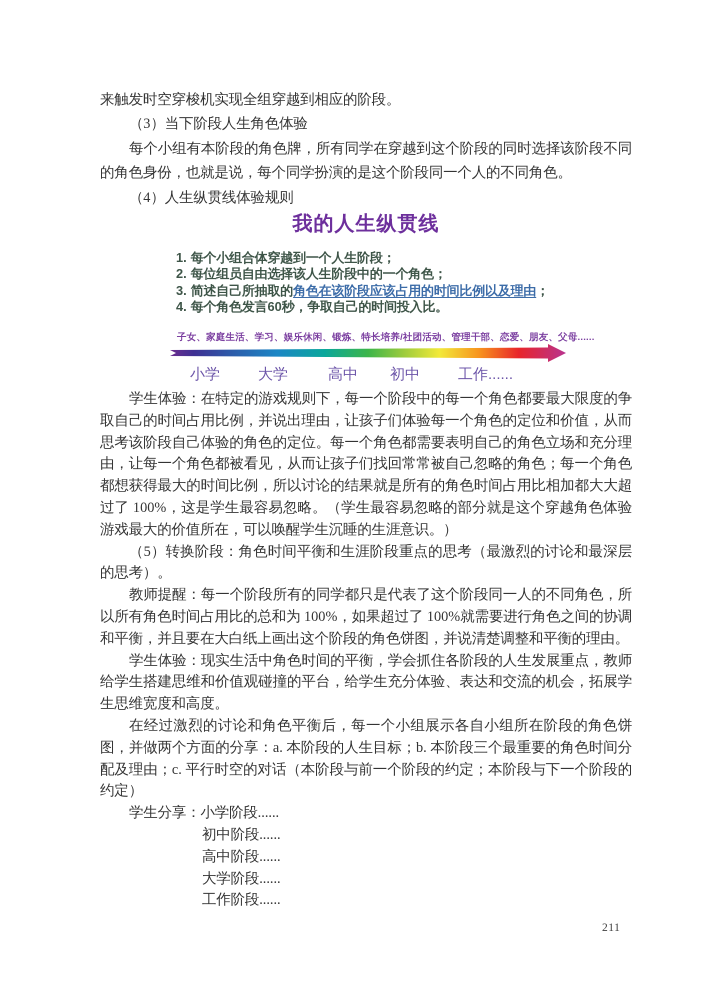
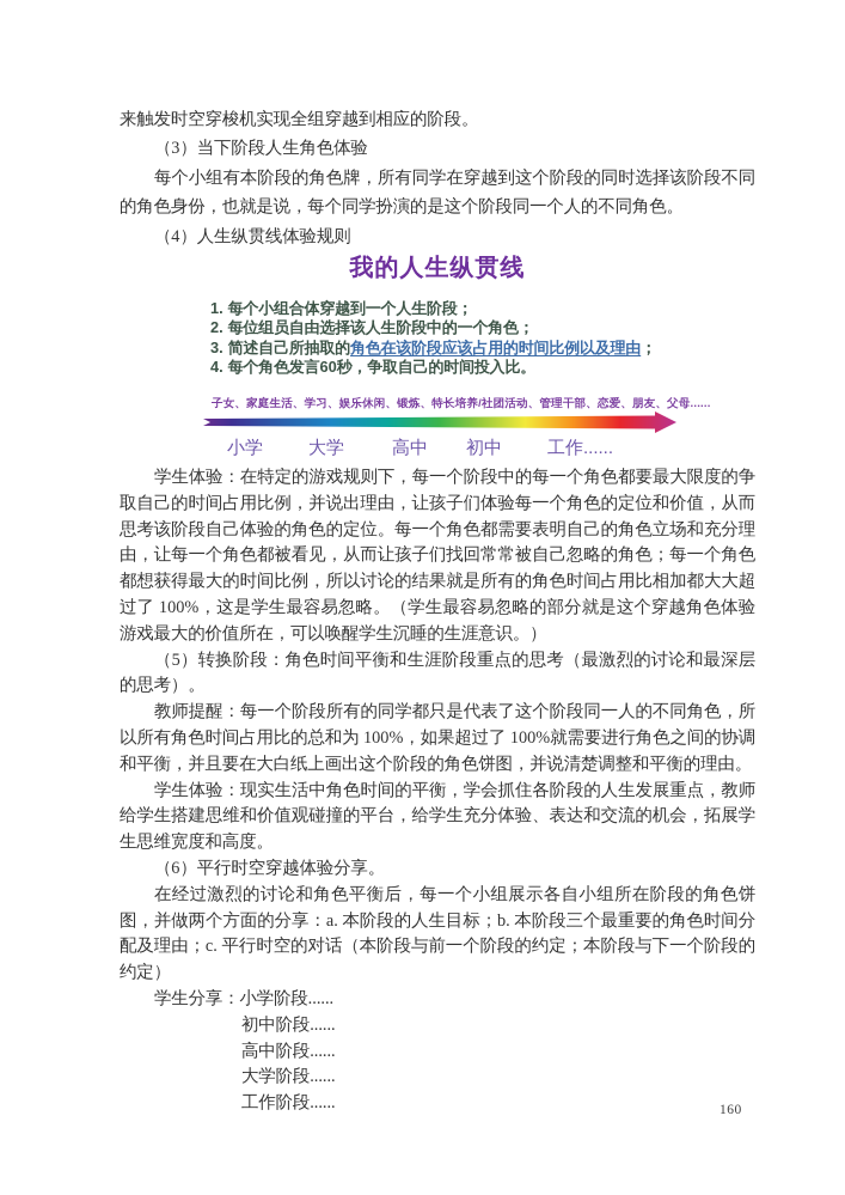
  来触发时空穿梭机实现全组穿越到相应的阶段。
  （3）当下阶段人生角色体验
  每个小组有本阶段的角色牌，所有同学在穿越到这个阶段的同时选择该阶段不同的角色身份，也就是说，每个同学扮演的是这个阶段同一个人的不同角色。
  （4）人生纵贯线体验规则
  我的人生纵贯线
  1. 每个小组合体穿越到一个人生阶段；
  2. 每位组员自由选择该人生阶段中的一个角色；
  3. 简述自己所抽取的角色在该阶段应该占用的时间比例以及理由；
  4. 每个角色发言60秒，争取自己的时间投入比。
  子女、家庭生活、学习、娱乐休闲、锻炼、特长培养/社团活动、管理干部、恋爱、朋友、父母......
  小学
  大学
  高中
  初中
  工作......
  学生体验：在特定的游戏规则下，每一个阶段中的每一个角色都要最大限度的争取自己的时间占用比例，并说出理由，让孩子们体验每一个角色的定位和价值，从而思考该阶段自己体验的角色的定位。每一个角色都需要表明自己的角色立场和充分理由，让每一个角色都被看见，从而让孩子们找回常常被自己忽略的角色；每一个角色都想获得最大的时间比例，所以讨论的结果就是所有的角色时间占用比相加都大大超过了 100%，这是学生最容易忽略。（学生最容易忽略的部分就是这个穿越角色体验游戏最大的价值所在，可以唤醒学生沉睡的生涯意识。）
  （5）转换阶段：角色时间平衡和生涯阶段重点的思考（最激烈的讨论和最深层的思考）。
  教师提醒：每一个阶段所有的同学都只是代表了这个阶段同一人的不同角色，所以所有角色时间占用比的总和为 100%，如果超过了 100%就需要进行角色之间的协调和平衡，并且要在大白纸上画出这个阶段的角色饼图，并说清楚调整和平衡的理由。
  学生体验：现实生活中角色时间的平衡，学会抓住各阶段的人生发展重点，教师给学生搭建思维和价值观碰撞的平台，给学生充分体验、表达和交流的机会，拓展学生思维宽度和高度。
+ （6）平行时空穿越体验分享。
  在经过激烈的讨论和角色平衡后，每一个小组展示各自小组所在阶段的角色饼图，并做两个方面的分享：a. 本阶段的人生目标；b. 本阶段三个最重要的角色时间分配及理由；c. 平行时空的对话（本阶段与前一个阶段的约定；本阶段与下一个阶段的约定）
  学生分享：小学阶段......
  初中阶段......
  高中阶段......
  大学阶段......
  工作阶段......
- 211
+ 160
